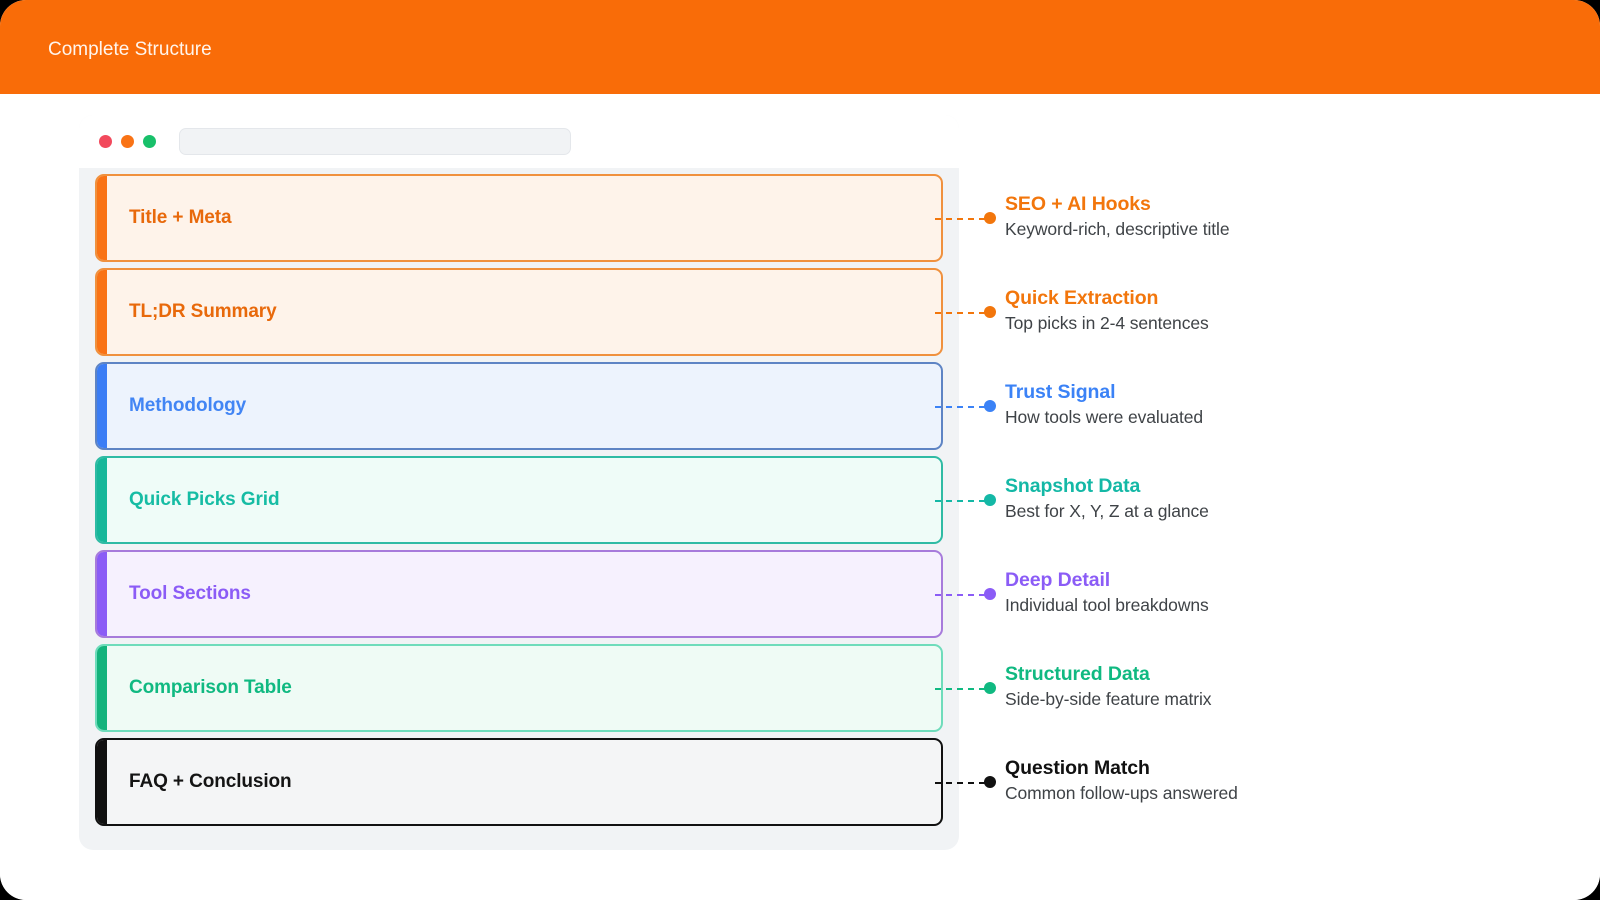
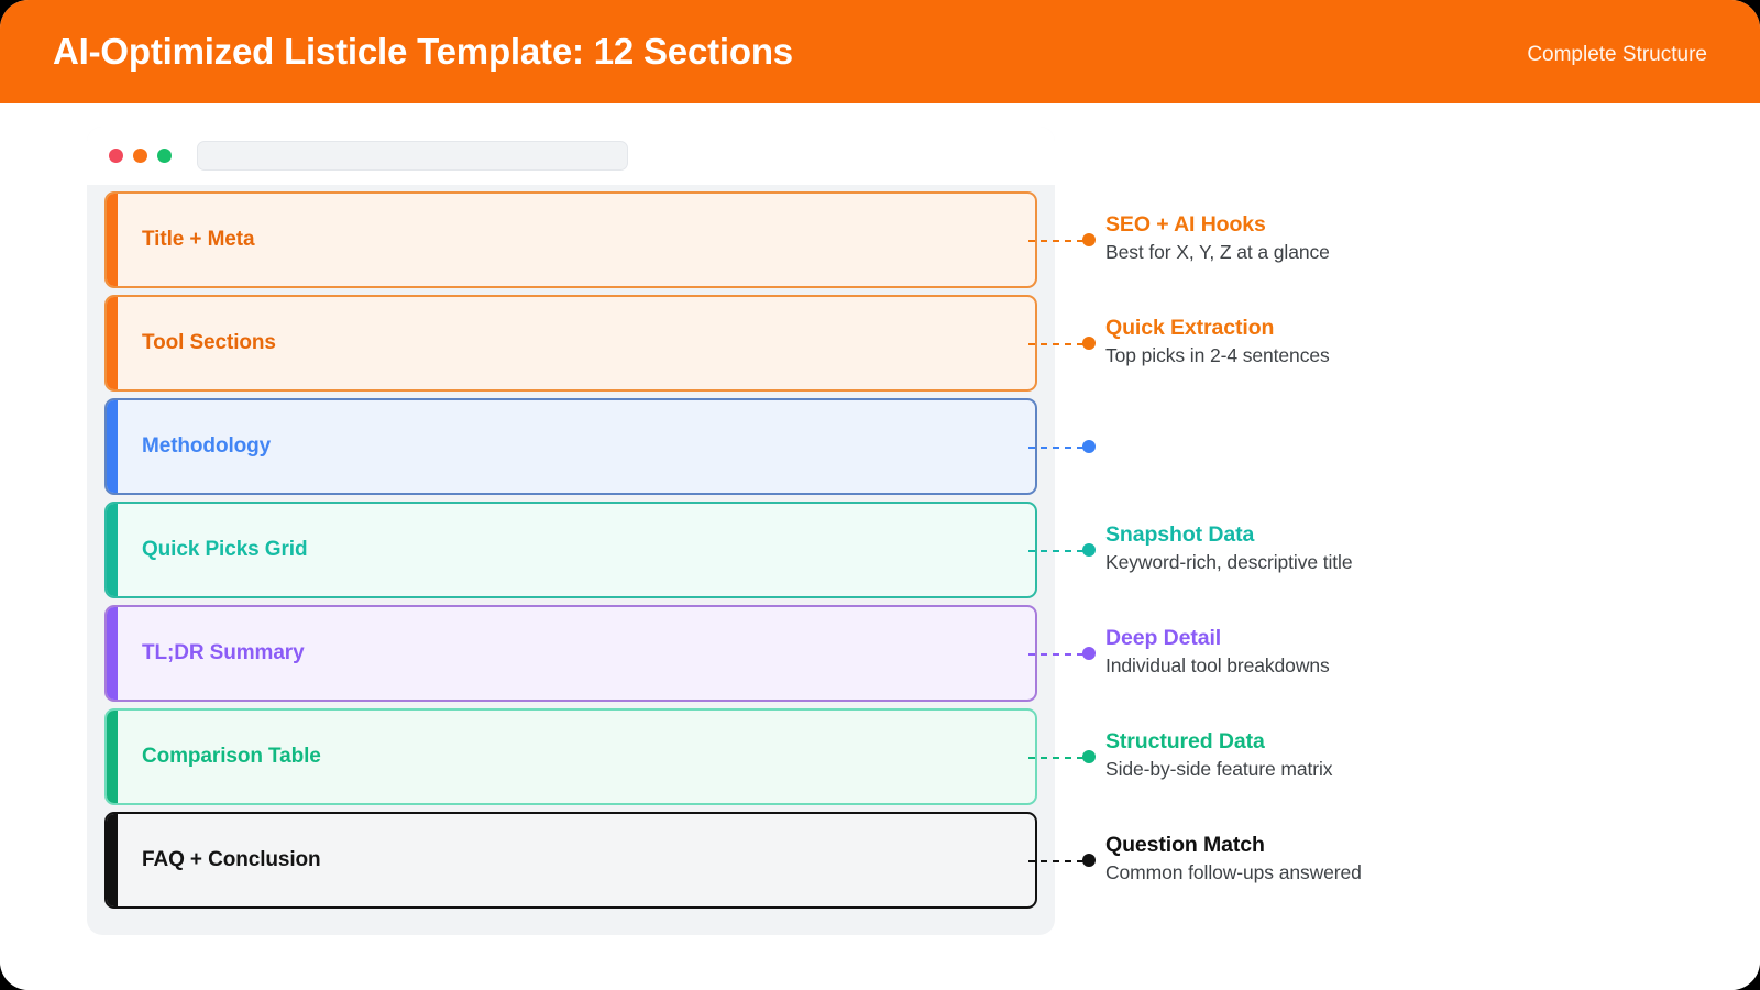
+ AI-Optimized Listicle Template: 12 Sections
  Complete Structure
  Title + Meta
- TL;DR Summary
+ Tool Sections
  Methodology
  Quick Picks Grid
- Tool Sections
+ TL;DR Summary
  Comparison Table
  FAQ + Conclusion
  SEO + AI Hooks
- Keyword-rich, descriptive title
+ Best for X, Y, Z at a glance
  Quick Extraction
  Top picks in 2-4 sentences
- Trust Signal
- How tools were evaluated
  Snapshot Data
- Best for X, Y, Z at a glance
+ Keyword-rich, descriptive title
  Deep Detail
  Individual tool breakdowns
  Structured Data
  Side-by-side feature matrix
  Question Match
  Common follow-ups answered
